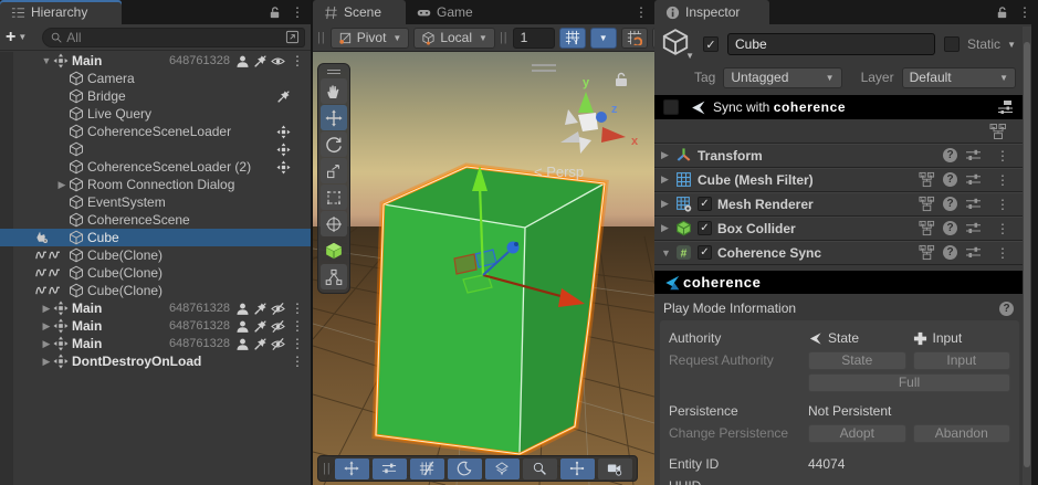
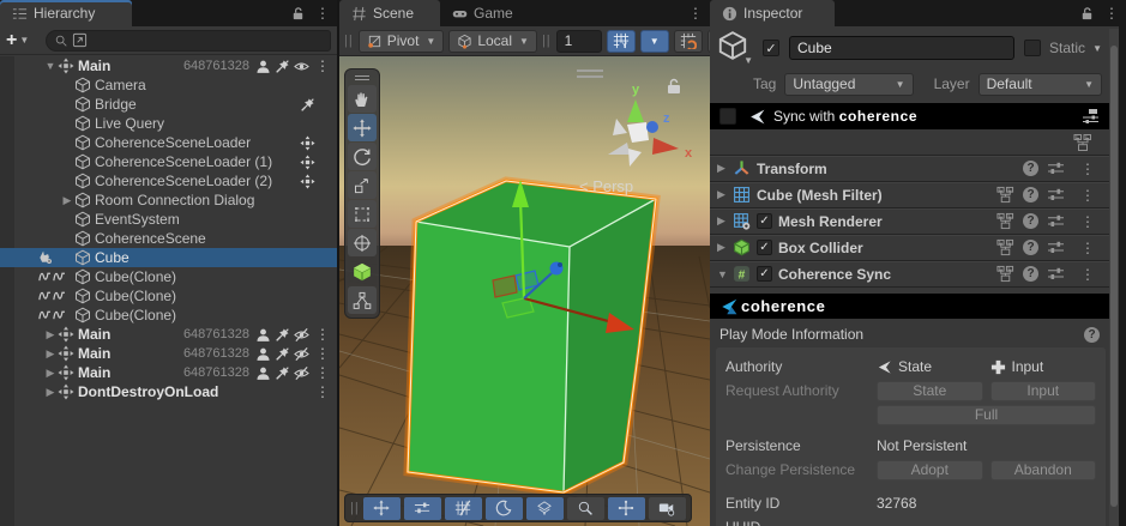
  Hierarchy
  ⋮
  +
  ▼
- All
  ▼
  Main
  648761328
  ⋮
  Camera
  Bridge
  Live Query
  CoherenceSceneLoader
+ CoherenceSceneLoader (1)
  CoherenceSceneLoader (2)
  ▶
  Room Connection Dialog
  EventSystem
  CoherenceScene
  Cube
  Cube(Clone)
  Cube(Clone)
  Cube(Clone)
  ▶
  Main
  648761328
  ⋮
  ▶
  Main
  648761328
  ⋮
  ▶
  Main
  648761328
  ⋮
  ▶
  DontDestroyOnLoad
  ⋮
  Scene
  Game
  ⋮
  ||
  Pivot
  ▼
  Local
  ▼
  ||
  1
  ▼
  y
  z
  x
  < Persp
  ||
  Inspector
  ⋮
  ▼
  ✓
  Cube
  Static
  ▼
  Tag
  Untagged
  ▼
  Layer
  Default
  ▼
  Sync with
  coherence
  ▶
  Transform
  ?
  ⋮
  ▶
  Cube (Mesh Filter)
  ?
  ⋮
  ▶
  ✓
  Mesh Renderer
  ?
  ⋮
  ▶
  ✓
  Box Collider
  ?
  ⋮
  ▼
  #
  ✓
  Coherence Sync
  ?
  ⋮
  coherence
  Play Mode Information
  ?
  Authority
  State
  Input
  Request Authority
  State
  Input
  Full
  Persistence
  Not Persistent
  Change Persistence
  Adopt
  Abandon
  Entity ID
- 44074
+ 32768
